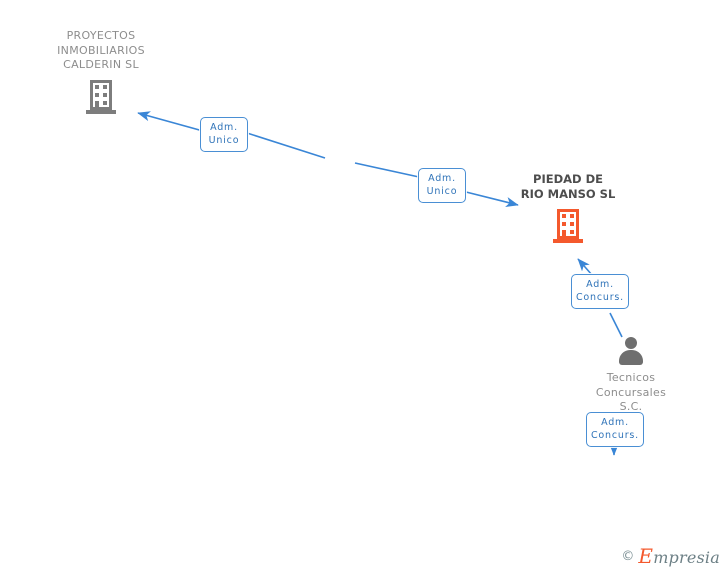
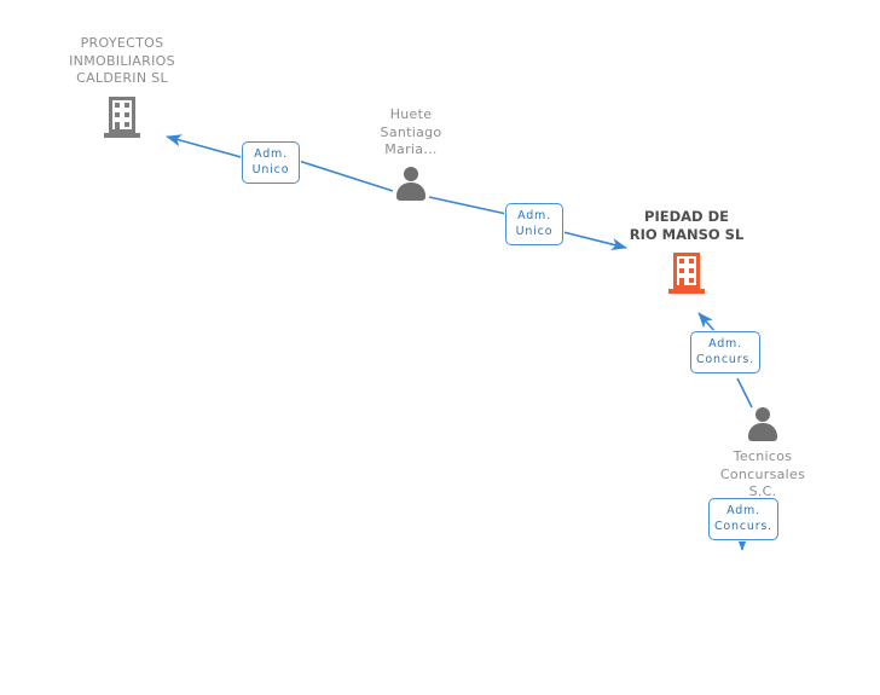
  PROYECTOS
  INMOBILIARIOS
  CALDERIN SL
+ Huete
+ Santiago
+ Maria...
  PIEDAD DE
  RIO MANSO SL
  Tecnicos
  Concursales
  S.C.
  Adm.
  Unico
  Adm.
  Unico
  Adm.
  Concurs.
  Adm.
  Concurs.
- ©
- Empresia
